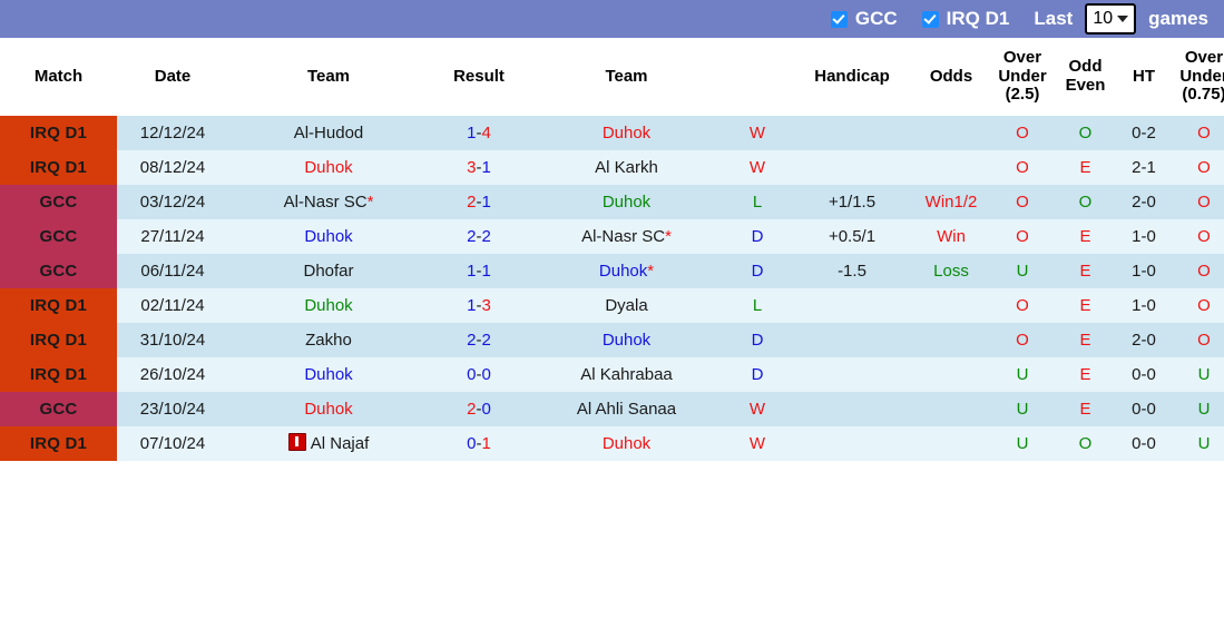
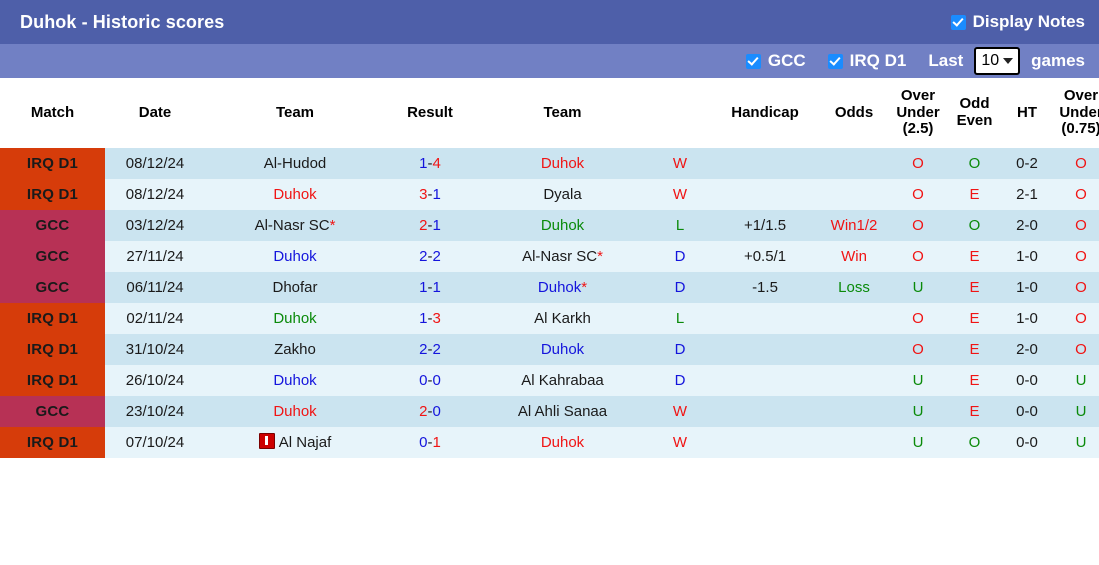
+ Duhok - Historic scores
+ Display Notes
  GCC
  IRQ D1
  Last
  10
  games
  Match	Date	Team	Result	Team		Handicap	Odds	Over Under (2.5)	Odd Even	HT	Over Unde (0.75)
- IRQ D1	12/12/24	Al-Hudod	1-4	Duhok	W			O	O	0-2	O
+ IRQ D1	08/12/24	Al-Hudod	1-4	Duhok	W			O	O	0-2	O
- IRQ D1	08/12/24	Duhok	3-1	Al Karkh	W			O	E	2-1	O
+ IRQ D1	08/12/24	Duhok	3-1	Dyala	W			O	E	2-1	O
  GCC	03/12/24	Al-Nasr SC*	2-1	Duhok	L	+1/1.5	Win1/2	O	O	2-0	O
  GCC	27/11/24	Duhok	2-2	Al-Nasr SC*	D	+0.5/1	Win	O	E	1-0	O
  GCC	06/11/24	Dhofar	1-1	Duhok*	D	-1.5	Loss	U	E	1-0	O
- IRQ D1	02/11/24	Duhok	1-3	Dyala	L			O	E	1-0	O
+ IRQ D1	02/11/24	Duhok	1-3	Al Karkh	L			O	E	1-0	O
  IRQ D1	31/10/24	Zakho	2-2	Duhok	D			O	E	2-0	O
  IRQ D1	26/10/24	Duhok	0-0	Al Kahrabaa	D			U	E	0-0	U
  GCC	23/10/24	Duhok	2-0	Al Ahli Sanaa	W			U	E	0-0	U
  IRQ D1	07/10/24	Al Najaf	0-1	Duhok	W			U	O	0-0	U
